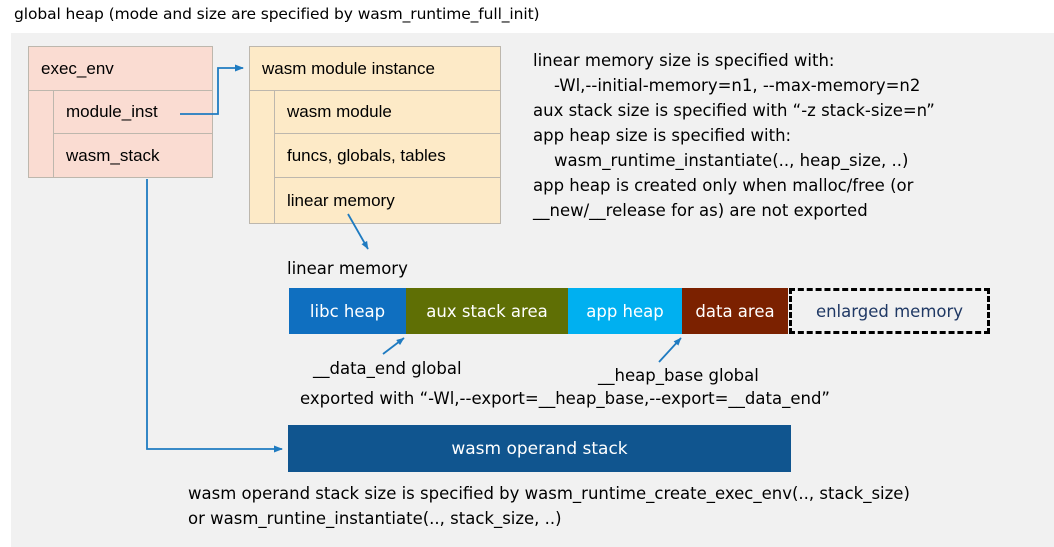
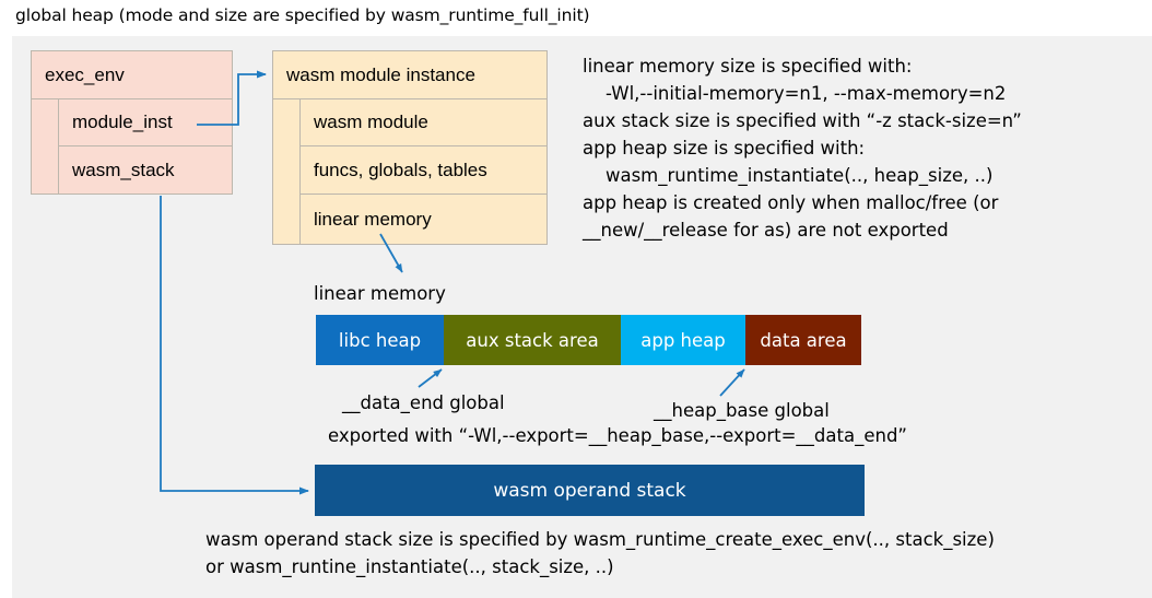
  global heap (mode and size are specified by wasm_runtime_full_init)
  exec_env
  module_inst
  wasm_stack
  wasm module instance
  wasm module
  funcs, globals, tables
  linear memory
  linear memory size is specified with:
  -Wl,--initial-memory=n1, --max-memory=n2
  aux stack size is specified with “-z stack-size=n”
  app heap size is specified with:
  wasm_runtime_instantiate(.., heap_size, ..)
  app heap is created only when malloc/free (or
  __new/__release for as) are not exported
  linear memory
  libc heap
  aux stack area
  app heap
  data area
- enlarged memory
  __data_end global
  __heap_base global
  exported with “-Wl,--export=__heap_base,--export=__data_end”
  wasm operand stack
  wasm operand stack size is specified by wasm_runtime_create_exec_env(.., stack_size)
  or wasm_runtine_instantiate(.., stack_size, ..)
